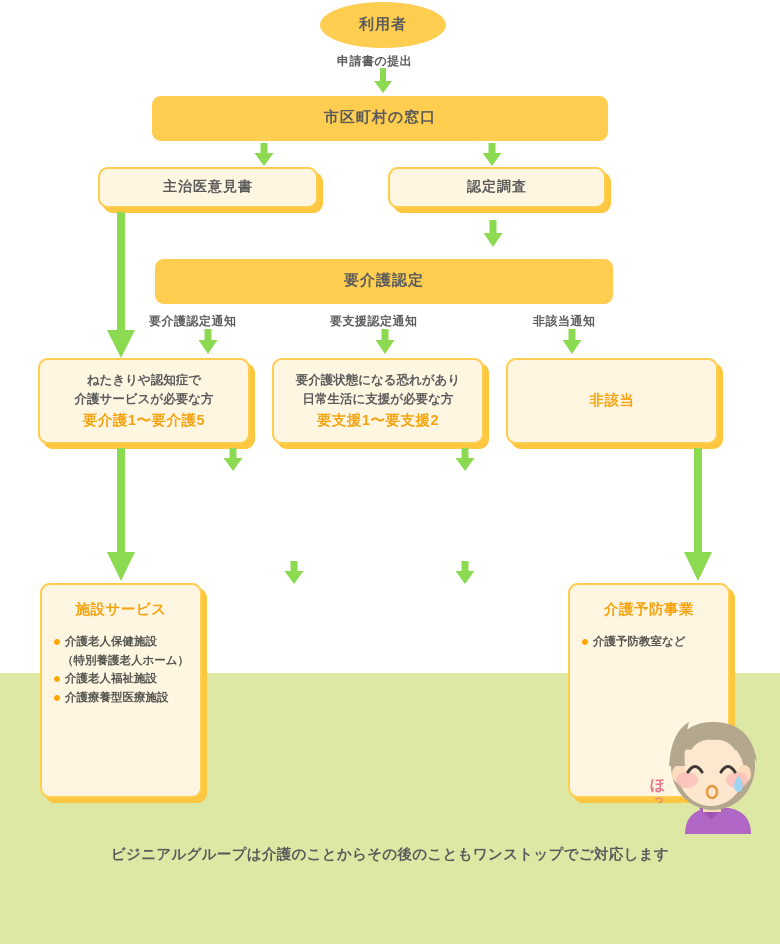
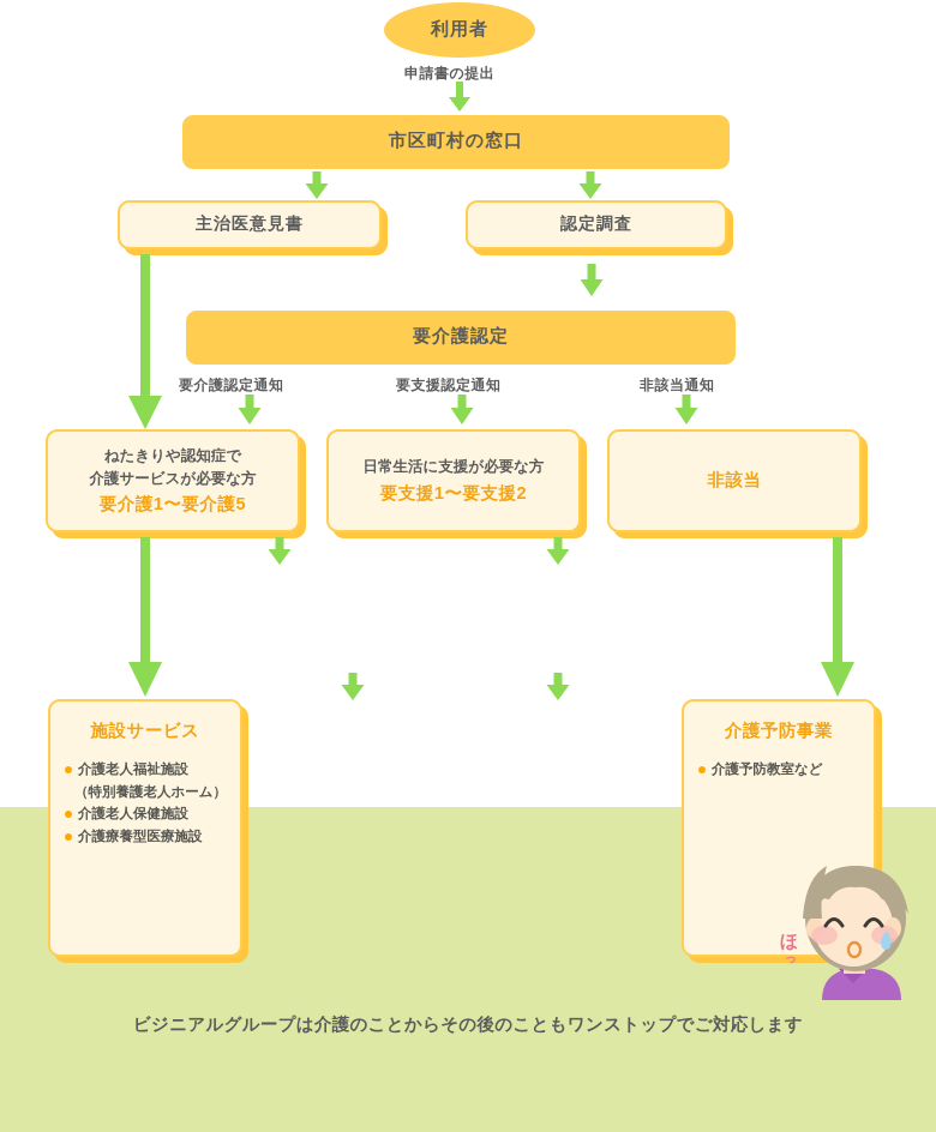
  利用者
  申請書の提出
  市区町村の窓口
  主治医意見書
  認定調査
  要介護認定
  要介護認定通知
  要支援認定通知
  非該当通知
  ねたきりや認知症で
  介護サービスが必要な方
  要介護1〜要介護5
- 要介護状態になる恐れがあり
  日常生活に支援が必要な方
  要支援1〜要支援2
  非該当
  施設サービス
- 介護老人保健施設
+ 介護老人福祉施設
  （特別養護老人ホーム）
- 介護老人福祉施設
+ 介護老人保健施設
  介護療養型医療施設
  介護予防事業
  介護予防教室など
  ほ
  っ
  ビジニアルグループは介護のことからその後のこともワンストップでご対応します
